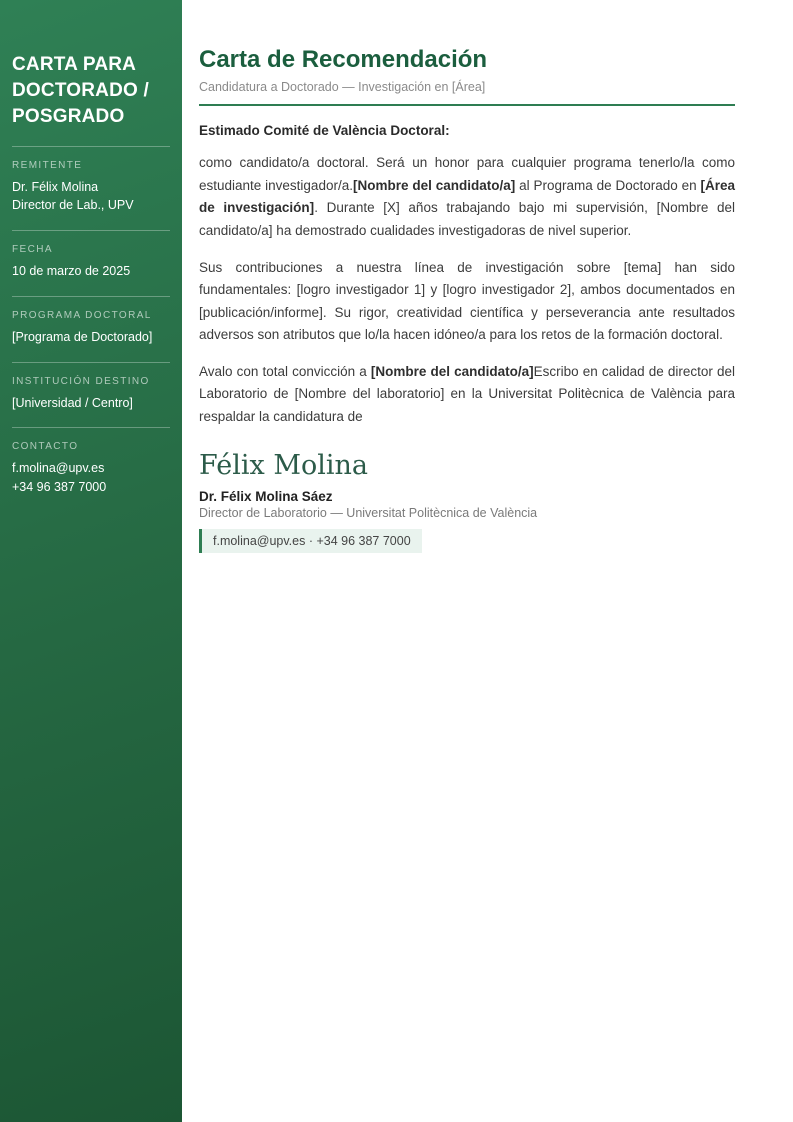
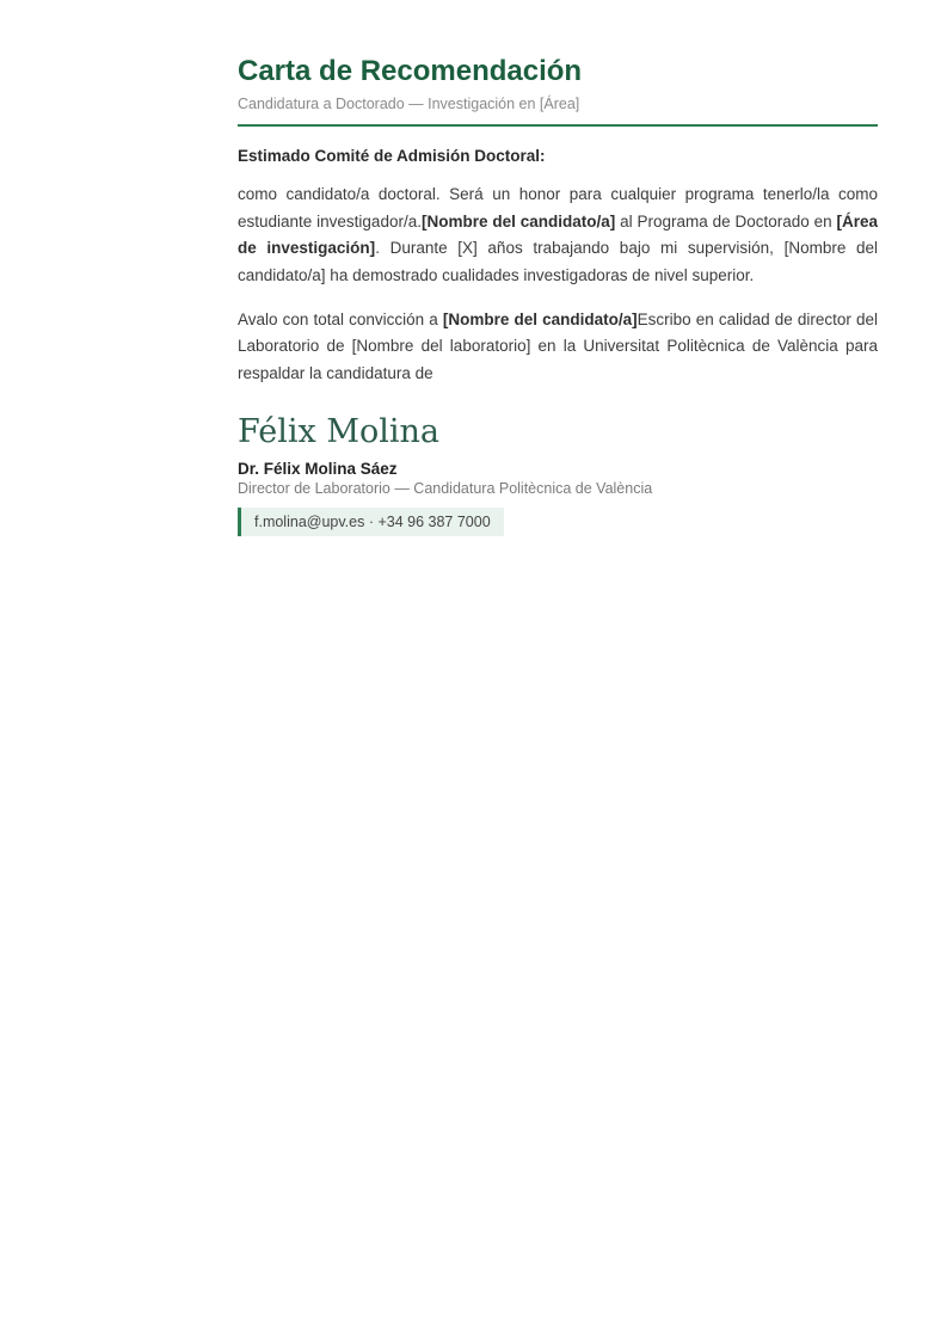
- CARTA PARA DOCTORADO / POSGRADO
- REMITENTE
- Dr. Félix Molina
- Director de Lab., UPV
- FECHA
- 10 de marzo de 2025
- PROGRAMA DOCTORAL
- [Programa de Doctorado]
- INSTITUCIÓN DESTINO
- [Universidad / Centro]
- CONTACTO
- f.molina@upv.es
- +34 96 387 7000
  Carta de Recomendación
  Candidatura a Doctorado — Investigación en [Área]
- Estimado Comité de València Doctoral:
+ Estimado Comité de Admisión Doctoral:
  como candidato/a doctoral. Será un honor para cualquier programa tenerlo/la como estudiante investigador/a.[Nombre del candidato/a] al Programa de Doctorado en [Área de investigación]. Durante [X] años trabajando bajo mi supervisión, [Nombre del candidato/a] ha demostrado cualidades investigadoras de nivel superior.
- Sus contribuciones a nuestra línea de investigación sobre [tema] han sido fundamentales: [logro investigador 1] y [logro investigador 2], ambos documentados en [publicación/informe]. Su rigor, creatividad científica y perseverancia ante resultados adversos son atributos que lo/la hacen idóneo/a para los retos de la formación doctoral.
  Avalo con total convicción a [Nombre del candidato/a]Escribo en calidad de director del Laboratorio de [Nombre del laboratorio] en la Universitat Politècnica de València para respaldar la candidatura de
  Félix Molina
  Dr. Félix Molina Sáez
- Director de Laboratorio — Universitat Politècnica de València
+ Director de Laboratorio — Candidatura Politècnica de València
  f.molina@upv.es · +34 96 387 7000
